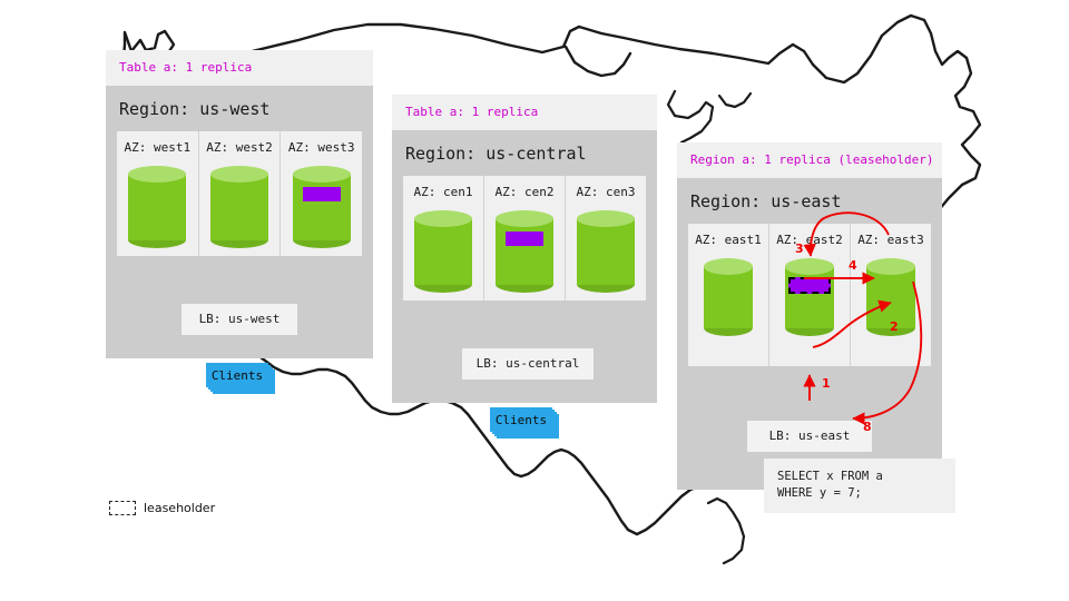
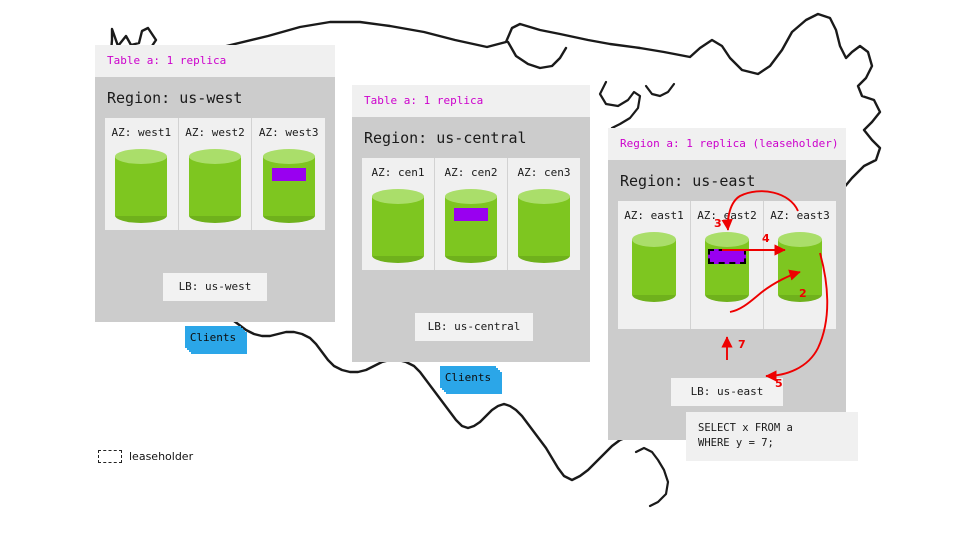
  Table a: 1 replica
  Region: us-west
  AZ: west1
  AZ: west2
  AZ: west3
  LB: us-west
  Clients
  Table a: 1 replica
  Region: us-central
  AZ: cen1
  AZ: cen2
  AZ: cen3
  LB: us-central
  Clients
  Region a: 1 replica (leaseholder)
  Region: us-east
  AZ: east1
  AZ: east2
  AZ: east3
  LB: us-east
  SELECT x FROM a
  WHERE y = 7;
  leaseholder
- 1
+ 7
  2
  3
  4
- 8
+ 5
